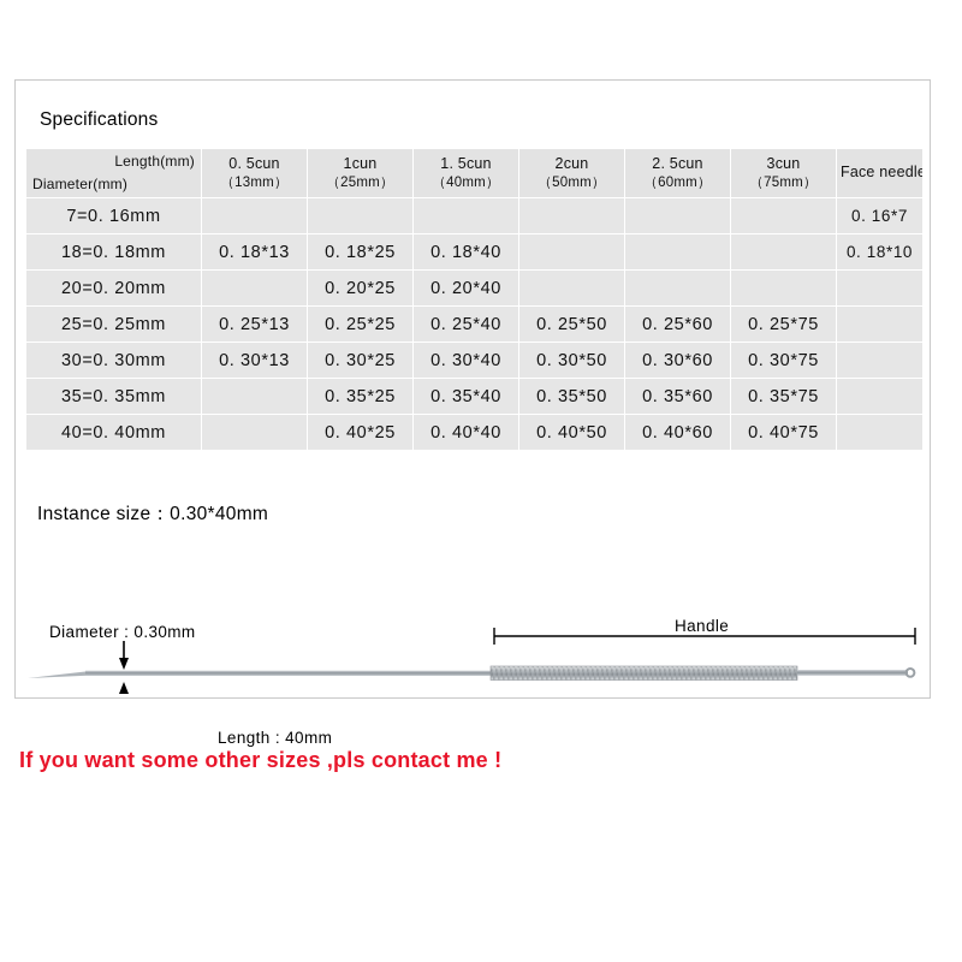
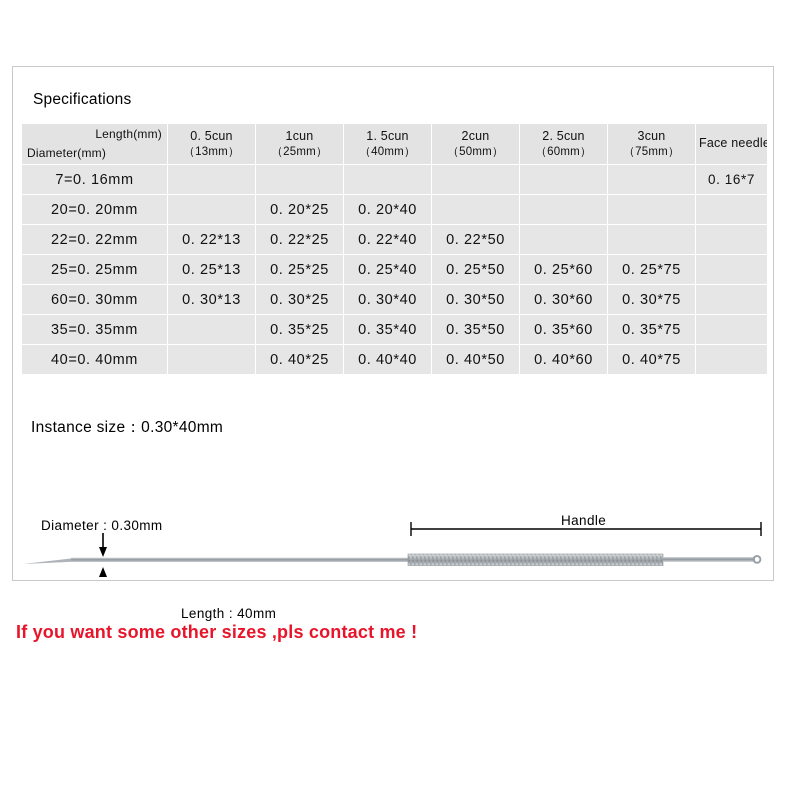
  Specifications
  Length(mm) Diameter(mm)	0. 5cun （13mm）	1cun （25mm）	1. 5cun （40mm）	2cun （50mm）	2. 5cun （60mm）	3cun （75mm）	Face needle
  7=0. 16mm							0. 16*7
- 18=0. 18mm	0. 18*13	0. 18*25	0. 18*40				0. 18*10
  20=0. 20mm		0. 20*25	0. 20*40
+ 22=0. 22mm	0. 22*13	0. 22*25	0. 22*40	0. 22*50
  25=0. 25mm	0. 25*13	0. 25*25	0. 25*40	0. 25*50	0. 25*60	0. 25*75
- 30=0. 30mm	0. 30*13	0. 30*25	0. 30*40	0. 30*50	0. 30*60	0. 30*75
+ 60=0. 30mm	0. 30*13	0. 30*25	0. 30*40	0. 30*50	0. 30*60	0. 30*75
  35=0. 35mm		0. 35*25	0. 35*40	0. 35*50	0. 35*60	0. 35*75
  40=0. 40mm		0. 40*25	0. 40*40	0. 40*50	0. 40*60	0. 40*75
  Instance size：0.30*40mm
  Diameter : 0.30mm
  Handle
  Length : 40mm
  If you want some other sizes ,pls contact me !
